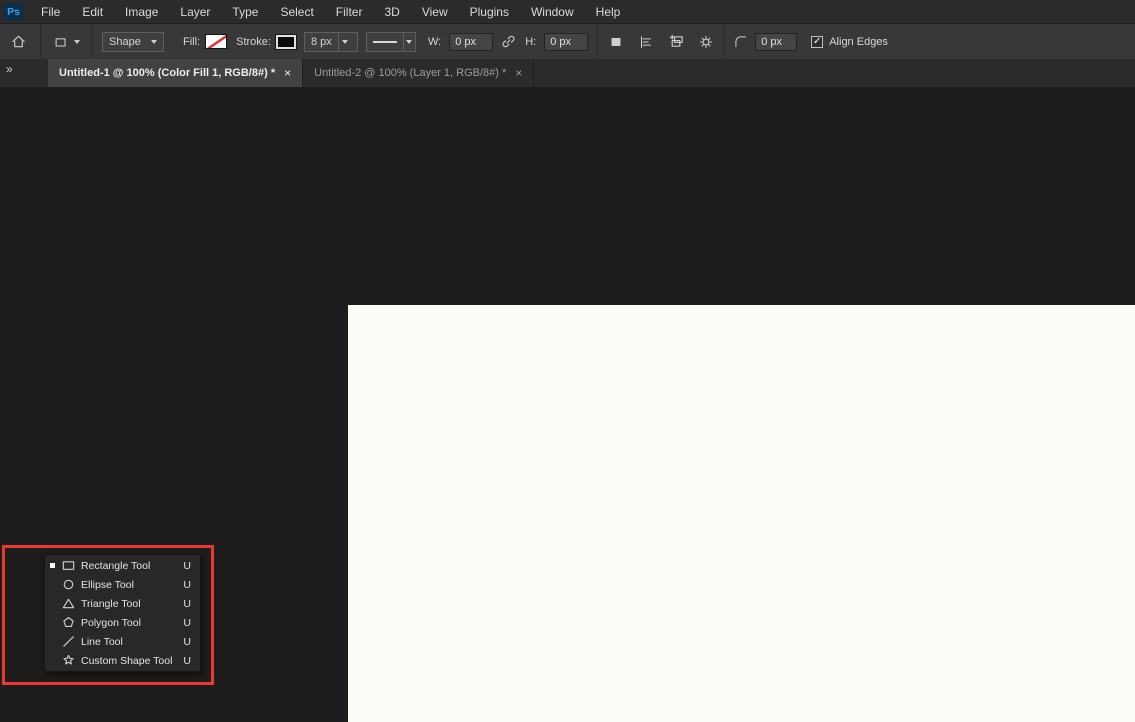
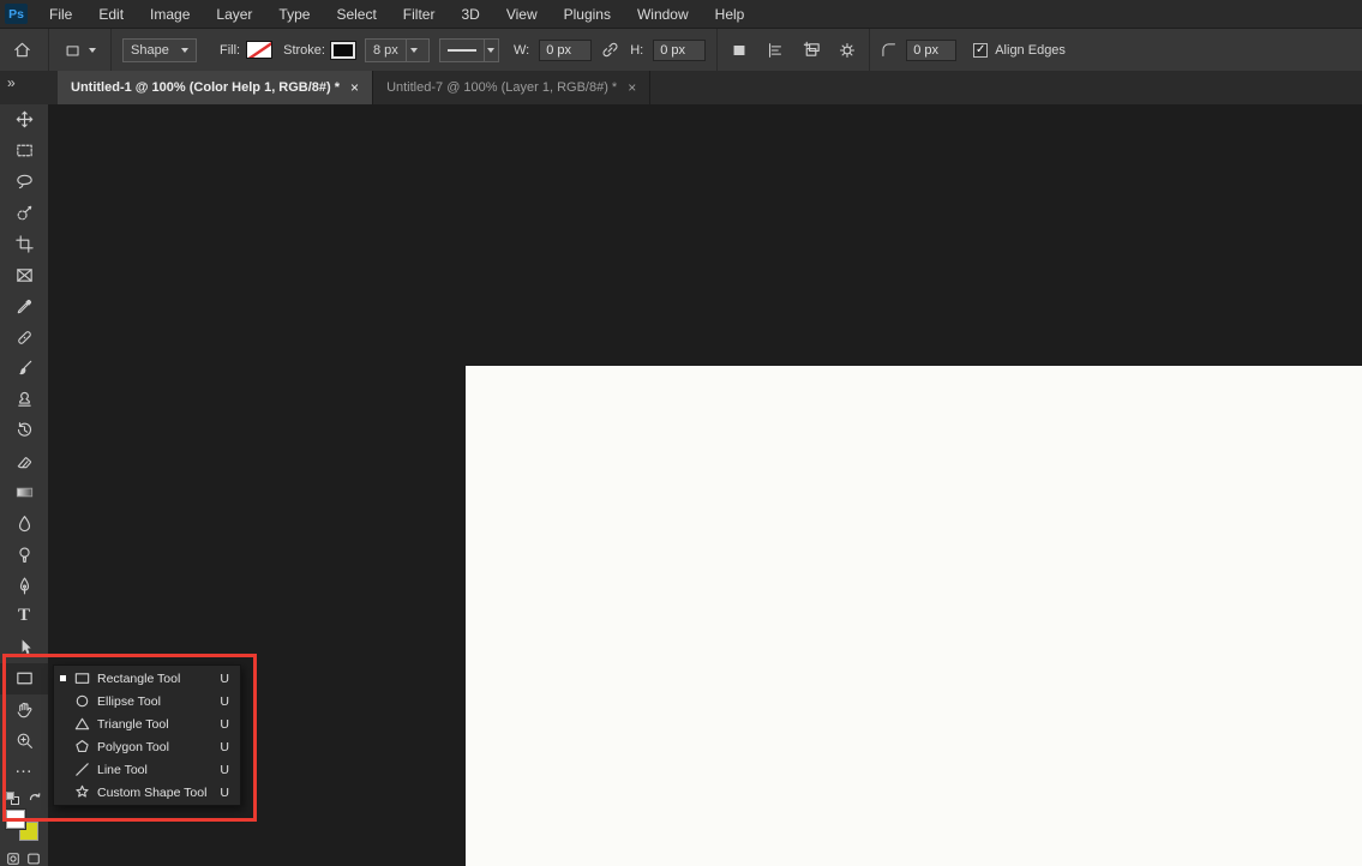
  Ps
  File
  Edit
  Image
  Layer
  Type
  Select
  Filter
  3D
  View
  Plugins
  Window
  Help
  Shape
  Fill:
  Stroke:
  8 px
  W:
  0 px
  H:
  0 px
  0 px
  ✓
  Align Edges
  »
- Untitled-1 @ 100% (Color Fill 1, RGB/8#) *
+ Untitled-1 @ 100% (Color Help 1, RGB/8#) *
  ×
- Untitled-2 @ 100% (Layer 1, RGB/8#) *
+ Untitled-7 @ 100% (Layer 1, RGB/8#) *
  ×
+ T
+ …
  Rectangle Tool
  U
  Ellipse Tool
  U
  Triangle Tool
  U
  Polygon Tool
  U
  Line Tool
  U
  Custom Shape Tool
  U
